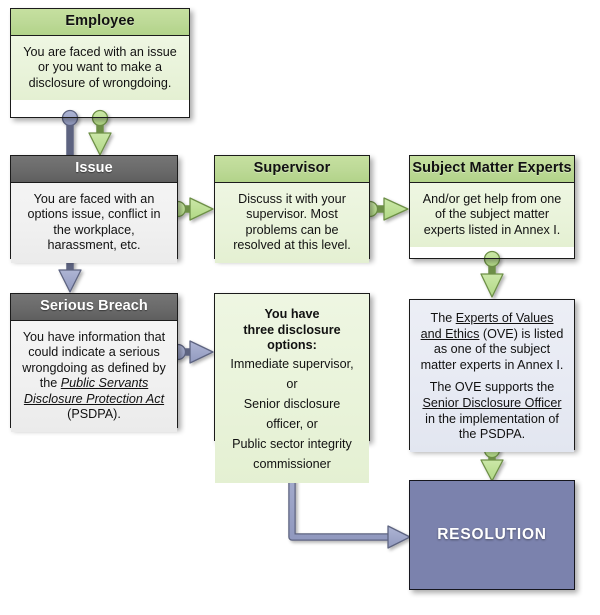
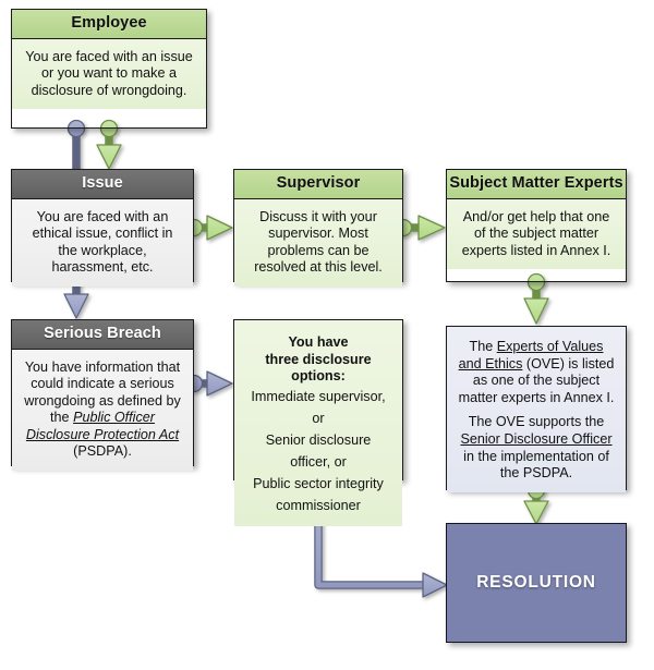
  Employee
  You are faced with an issue or you want to make a disclosure of wrongdoing.
  Issue
- You are faced with an options issue, conflict in the workplace, harassment, etc.
+ You are faced with an ethical issue, conflict in the workplace, harassment, etc.
  Serious Breach
- You have information that could indicate a serious wrongdoing as defined by the Public Servants Disclosure Protection Act (PSDPA).
+ You have information that could indicate a serious wrongdoing as defined by the Public Officer Disclosure Protection Act (PSDPA).
  Supervisor
  Discuss it with your supervisor. Most problems can be resolved at this level.
  Subject Matter Experts
- And/or get help from one of the subject matter experts listed in Annex I.
+ And/or get help that one of the subject matter experts listed in Annex I.
  You have
  three disclosure options:
  Immediate supervisor, or
  Senior disclosure officer, or
  Public sector integrity commissioner
  The Experts of Values and Ethics (OVE) is listed as one of the subject matter experts in Annex I.
  The OVE supports the Senior Disclosure Officer in the implementation of the PSDPA.
  RESOLUTION
